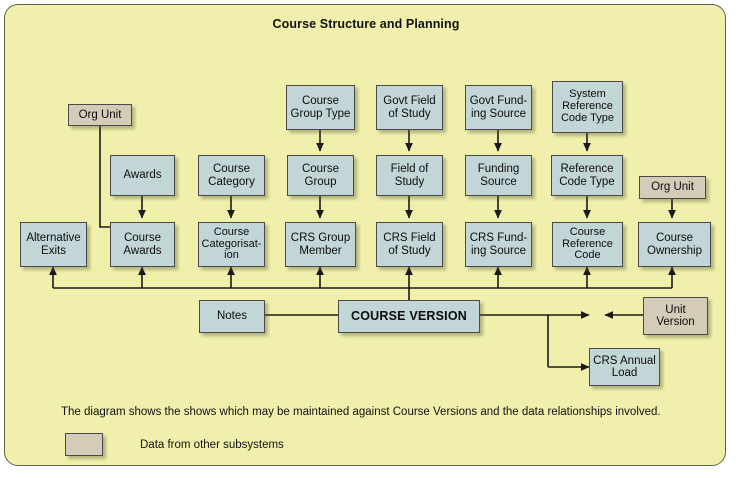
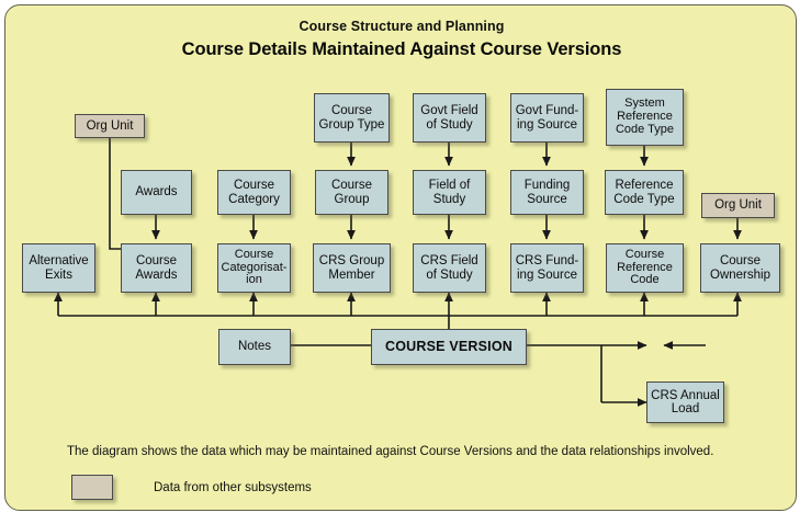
  Course Structure and Planning
+ Course Details Maintained Against Course Versions
  Org Unit
  Course
  Group Type
  Govt Field
  of Study
  Govt Fund-
  ing Source
  System
  Reference
  Code Type
  Awards
  Course
  Category
  Course
  Group
  Field of
  Study
  Funding
  Source
  Reference
  Code Type
  Org Unit
  Alternative
  Exits
  Course
  Awards
  Course
  Categorisat-
  ion
  CRS Group
  Member
  CRS Field
  of Study
  CRS Fund-
  ing Source
  Course
  Reference
  Code
  Course
  Ownership
  Notes
  COURSE VERSION
- Unit
- Version
  CRS Annual
  Load
- The diagram shows the shows which may be maintained against Course Versions and the data relationships involved.
+ The diagram shows the data which may be maintained against Course Versions and the data relationships involved.
  Data from other subsystems
